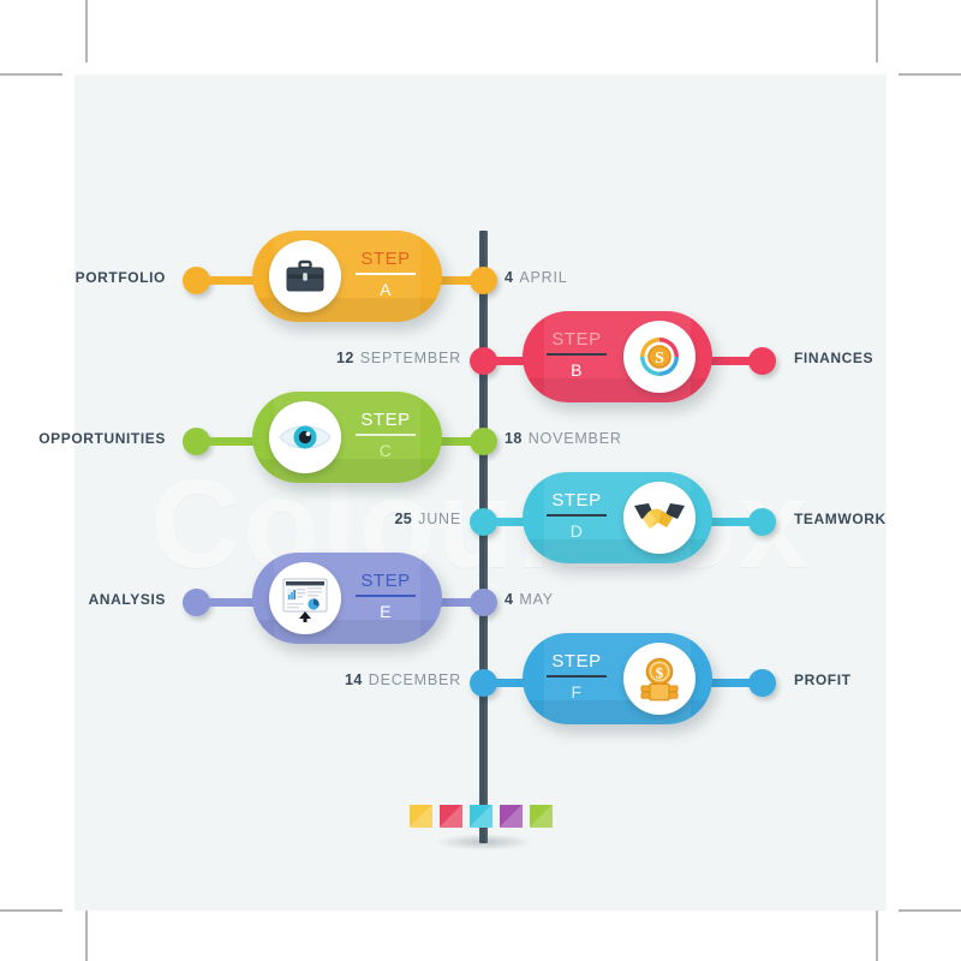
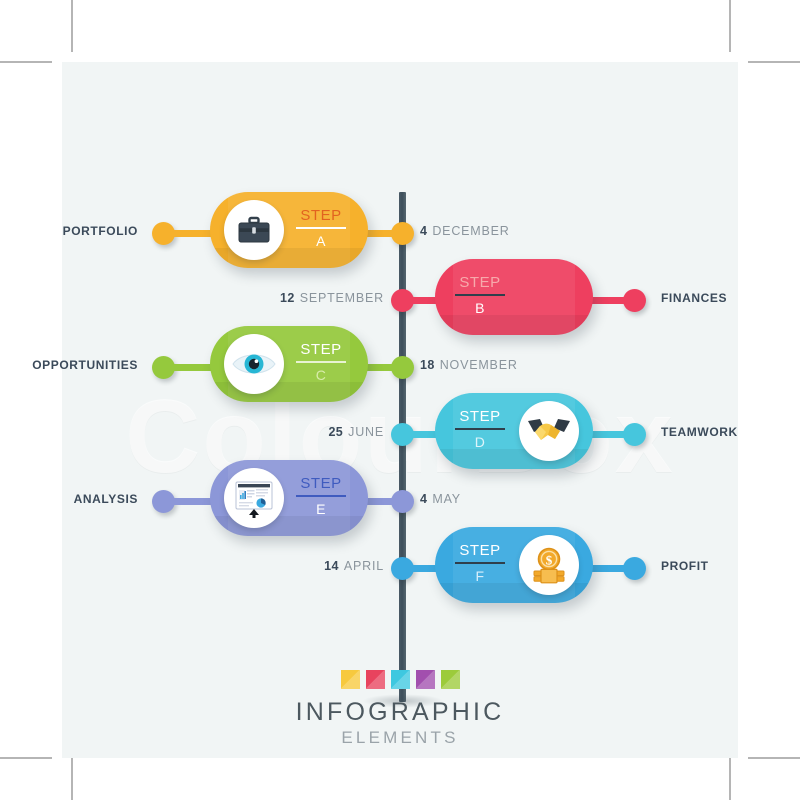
  STEP
  A
  PORTFOLIO
- 4 APRIL
+ 4 DECEMBER
- S
  STEP
  B
  FINANCES
  12 SEPTEMBER
  STEP
  C
  OPPORTUNITIES
  18 NOVEMBER
  STEP
  D
  TEAMWORK
  25 JUNE
  STEP
  E
  ANALYSIS
  4 MAY
  $
  STEP
  F
  PROFIT
- 14 DECEMBER
+ 14 APRIL
+ INFOGRAPHIC
+ ELEMENTS
